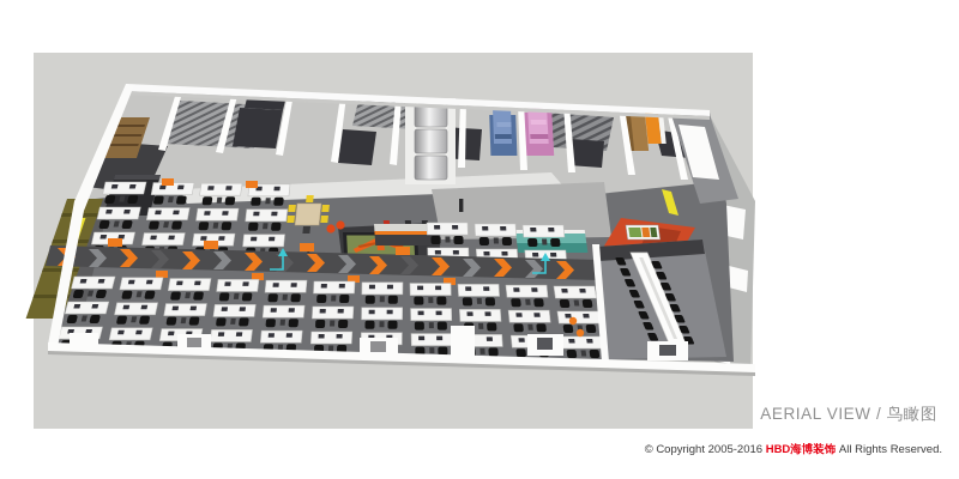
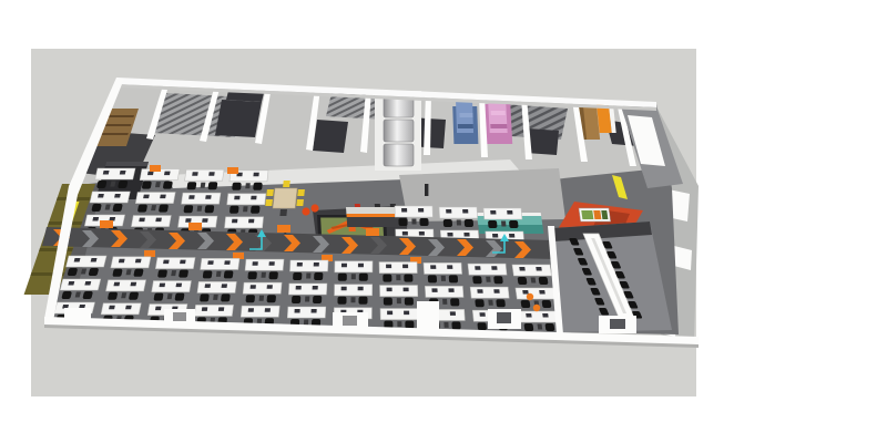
- AERIAL VIEW / 鸟瞰图
- © Copyright 2005-2016 HBD海博装饰 All Rights Reserved.
